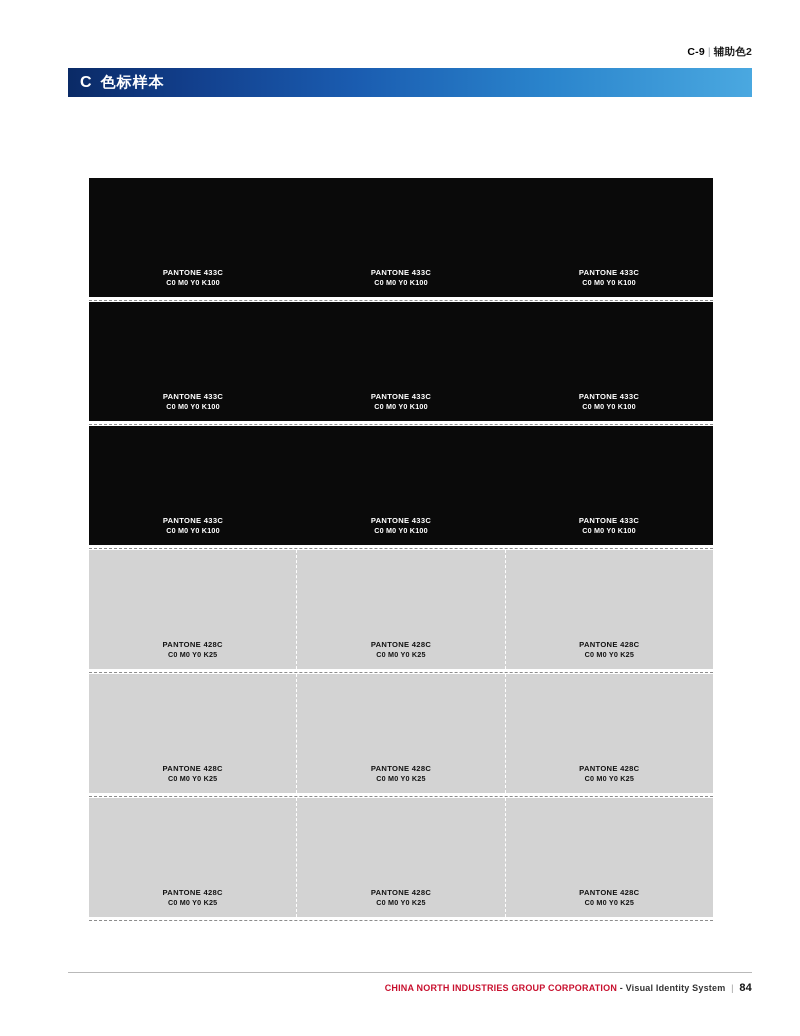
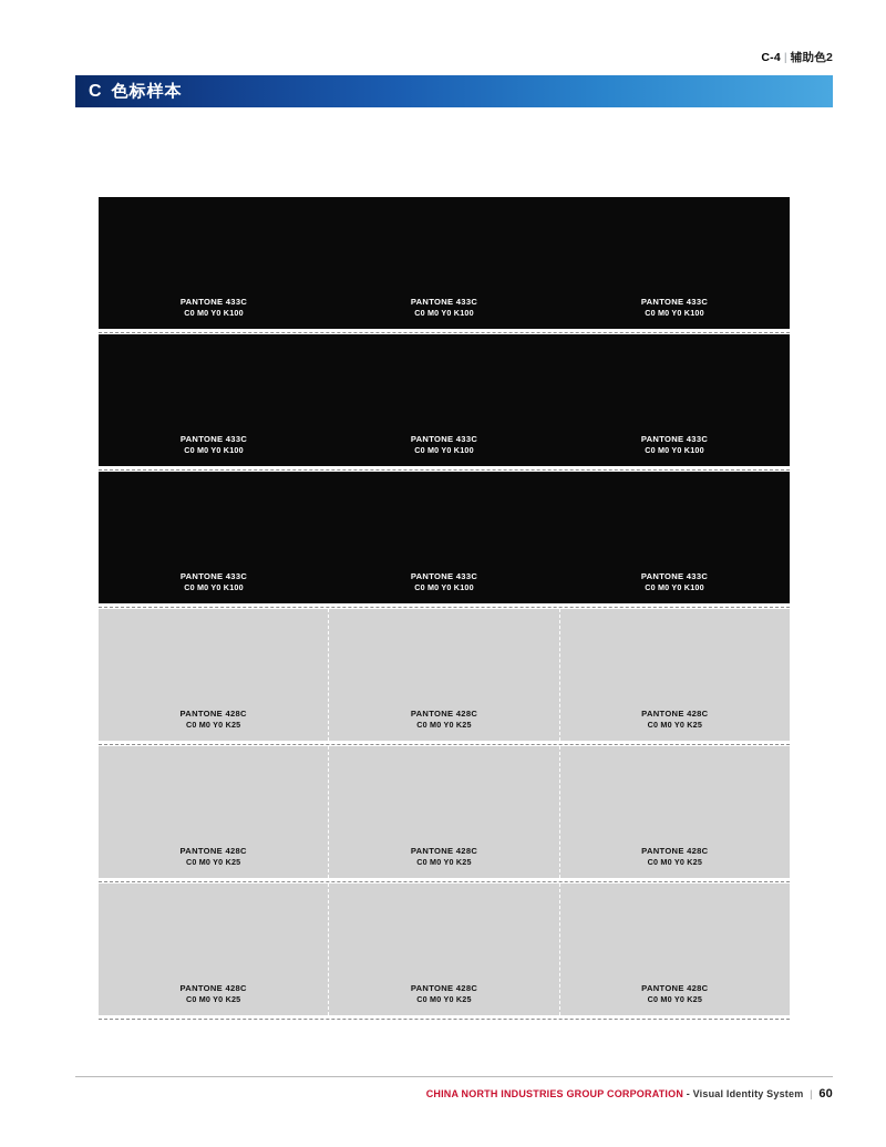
- C-9 | 辅助色2
+ C-4 | 辅助色2
  C
  色标样本
  PANTONE 433C
  C0 M0 Y0 K100
  PANTONE 433C
  C0 M0 Y0 K100
  PANTONE 433C
  C0 M0 Y0 K100
  PANTONE 433C
  C0 M0 Y0 K100
  PANTONE 433C
  C0 M0 Y0 K100
  PANTONE 433C
  C0 M0 Y0 K100
  PANTONE 433C
  C0 M0 Y0 K100
  PANTONE 433C
  C0 M0 Y0 K100
  PANTONE 433C
  C0 M0 Y0 K100
  PANTONE 428C
  C0 M0 Y0 K25
  PANTONE 428C
  C0 M0 Y0 K25
  PANTONE 428C
  C0 M0 Y0 K25
  PANTONE 428C
  C0 M0 Y0 K25
  PANTONE 428C
  C0 M0 Y0 K25
  PANTONE 428C
  C0 M0 Y0 K25
  PANTONE 428C
  C0 M0 Y0 K25
  PANTONE 428C
  C0 M0 Y0 K25
  PANTONE 428C
  C0 M0 Y0 K25
- CHINA NORTH INDUSTRIES GROUP CORPORATION - Visual Identity System | 84
+ CHINA NORTH INDUSTRIES GROUP CORPORATION - Visual Identity System | 60
